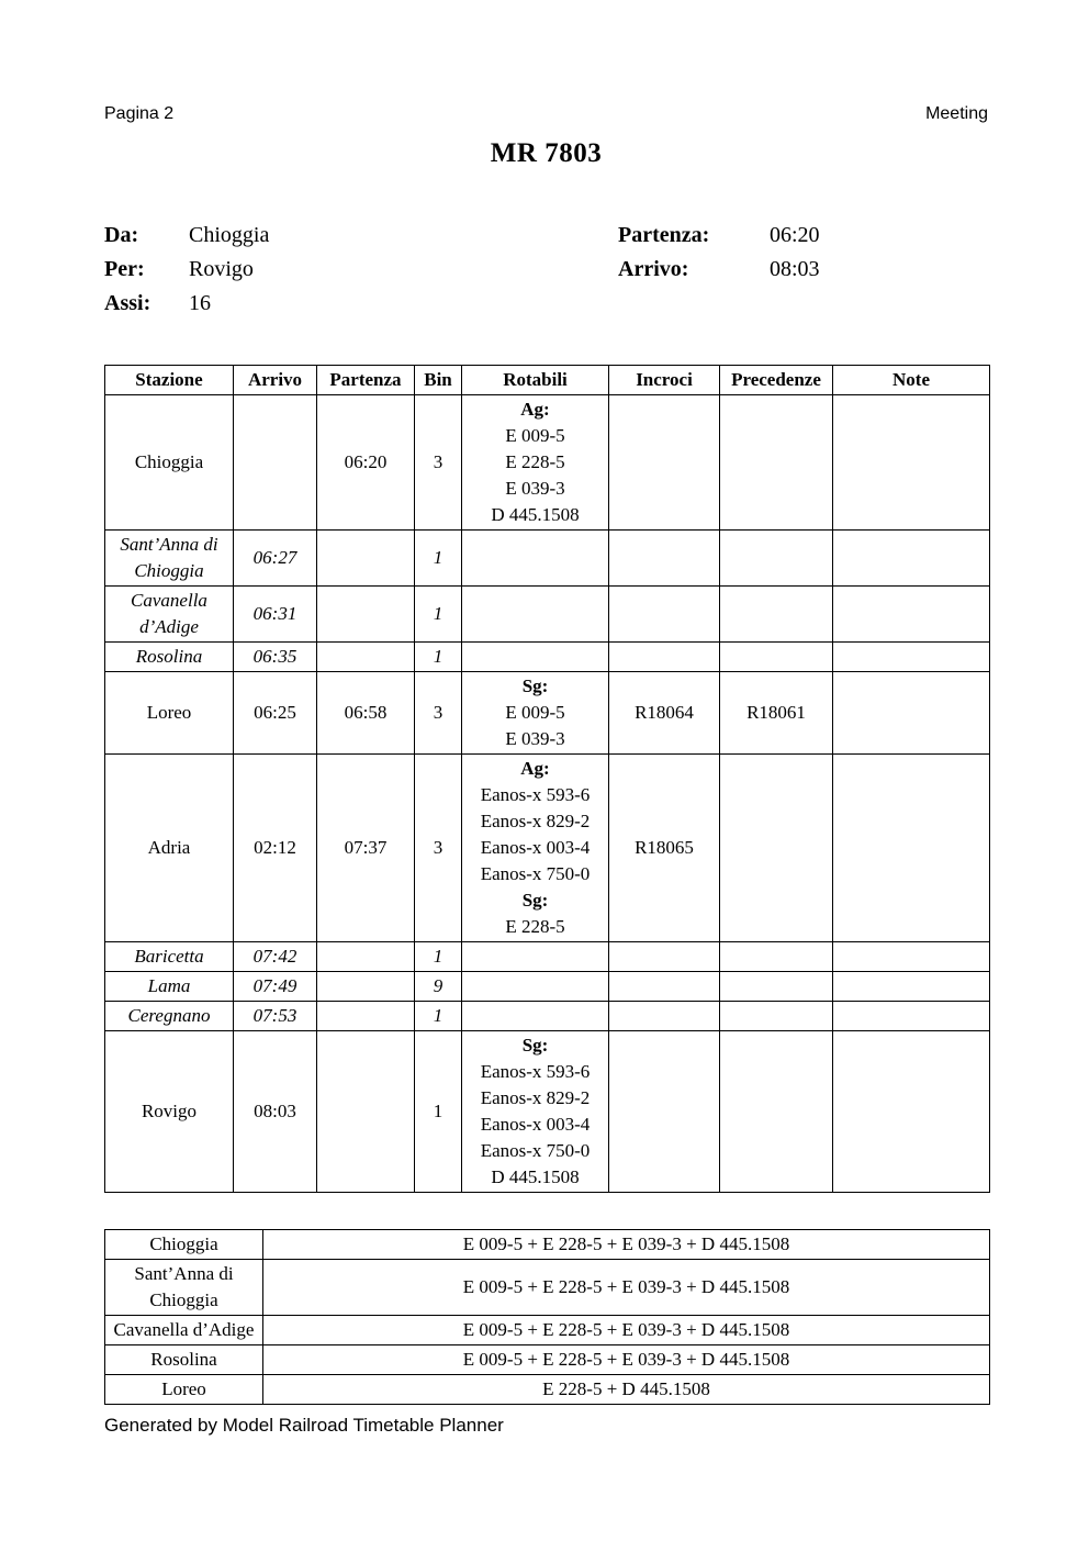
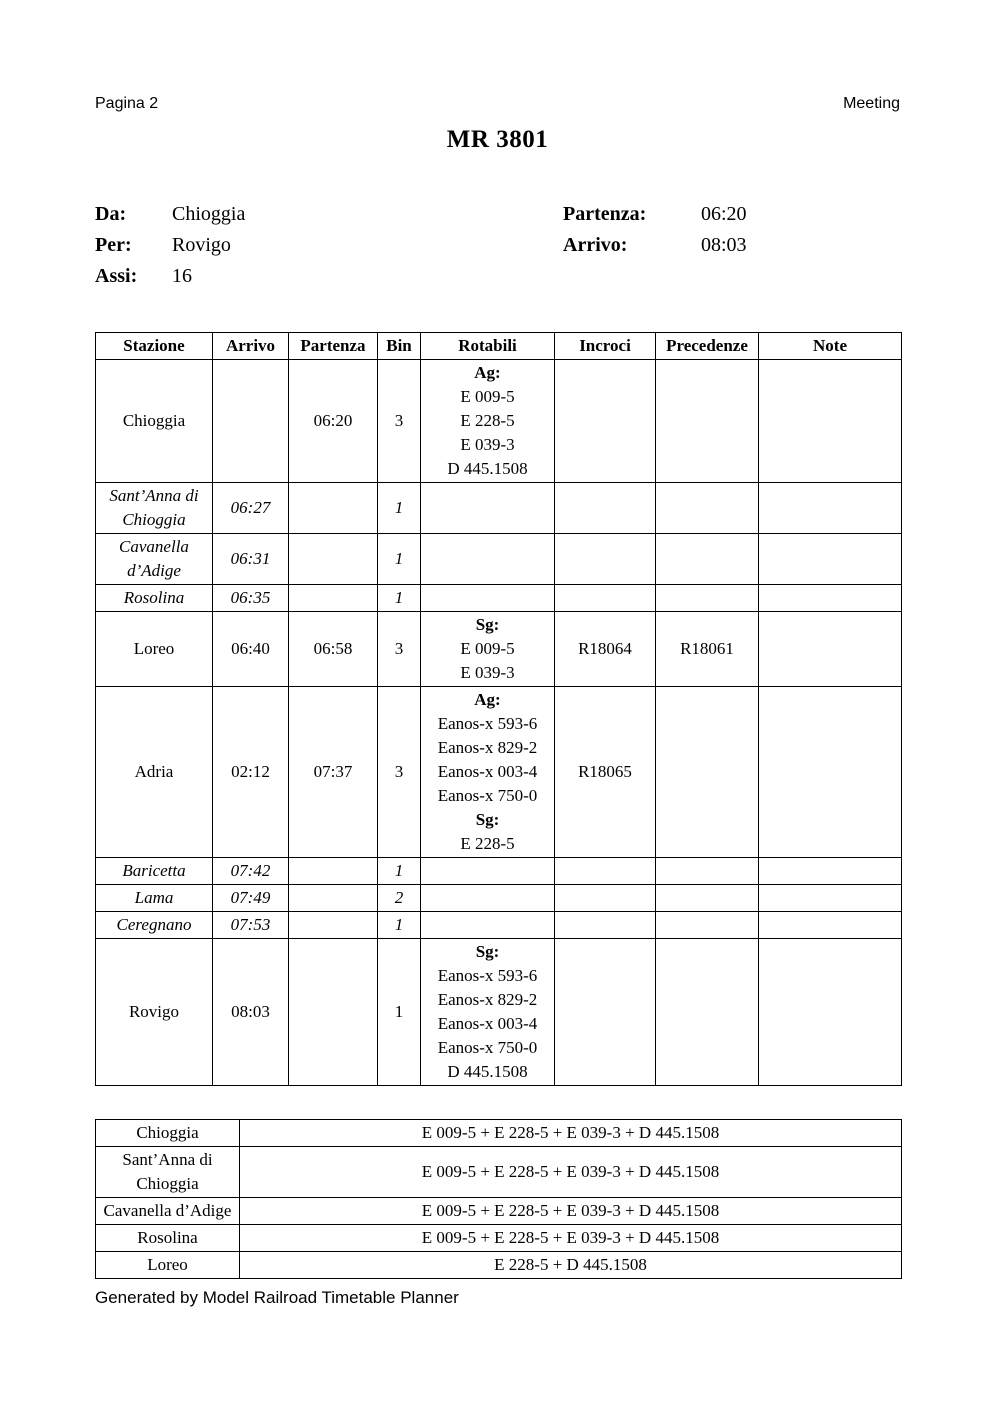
  Pagina 2
  Meeting
- MR 7803
+ MR 3801
  Da:
  Chioggia
  Per:
  Rovigo
  Assi:
  16
  Partenza:
  06:20
  Arrivo:
  08:03
  Stazione	Arrivo	Partenza	Bin	Rotabili	Incroci	Precedenze	Note
  Chioggia		06:20	3	Ag:E 009-5E 228-5E 039-3D 445.1508
  Sant’Anna di Chioggia	06:27		1
  Cavanella d’Adige	06:31		1
  Rosolina	06:35		1
- Loreo	06:25	06:58	3	Sg:E 009-5E 039-3	R18064	R18061
+ Loreo	06:40	06:58	3	Sg:E 009-5E 039-3	R18064	R18061
  Adria	02:12	07:37	3	Ag:Eanos-x 593-6Eanos-x 829-2Eanos-x 003-4Eanos-x 750-0Sg:E 228-5	R18065
  Baricetta	07:42		1
- Lama	07:49		9
+ Lama	07:49		2
  Ceregnano	07:53		1
  Rovigo	08:03		1	Sg:Eanos-x 593-6Eanos-x 829-2Eanos-x 003-4Eanos-x 750-0D 445.1508
  Chioggia	E 009-5 + E 228-5 + E 039-3 + D 445.1508
  Sant’Anna di Chioggia	E 009-5 + E 228-5 + E 039-3 + D 445.1508
  Cavanella d’Adige	E 009-5 + E 228-5 + E 039-3 + D 445.1508
  Rosolina	E 009-5 + E 228-5 + E 039-3 + D 445.1508
  Loreo	E 228-5 + D 445.1508
  Generated by Model Railroad Timetable Planner
